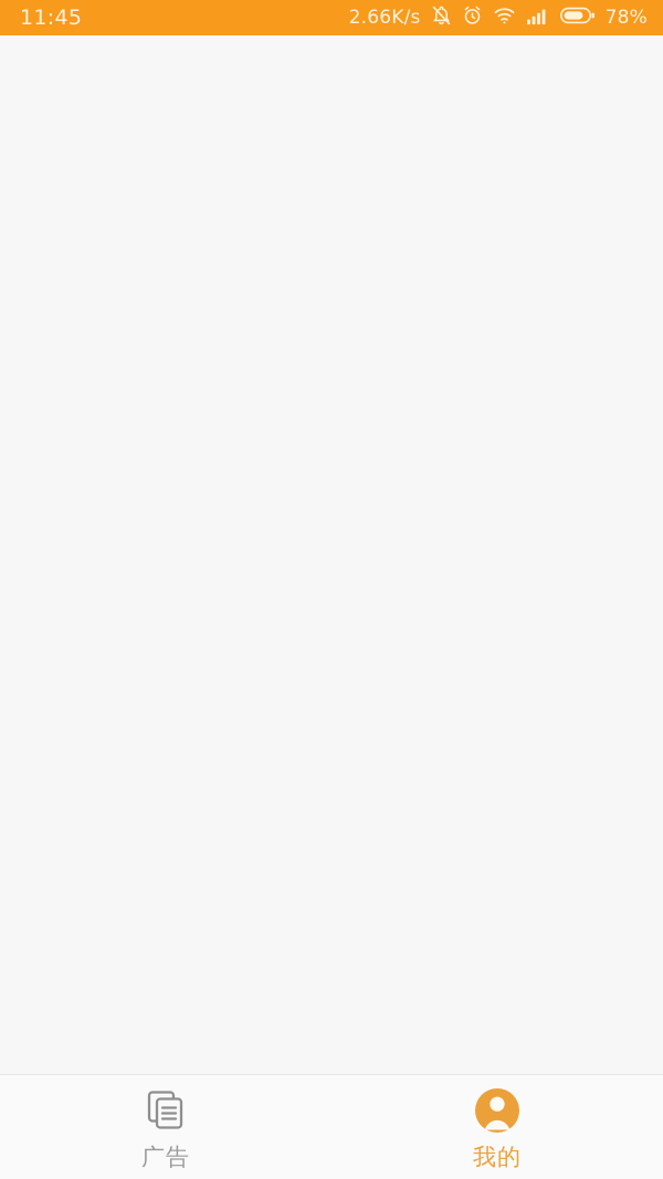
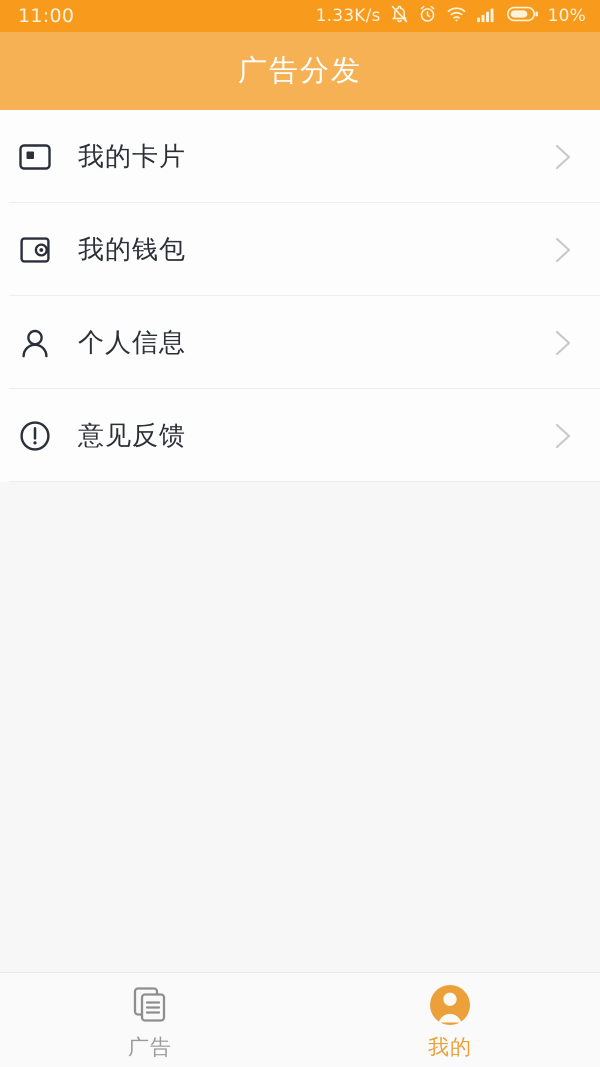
- 11:45
+ 11:00
- 2.66K/s
+ 1.33K/s
- 78%
+ 10%
+ 广告分发
+ 我的卡片
+ 我的钱包
+ 个人信息
+ 意见反馈
  广告
  我的
